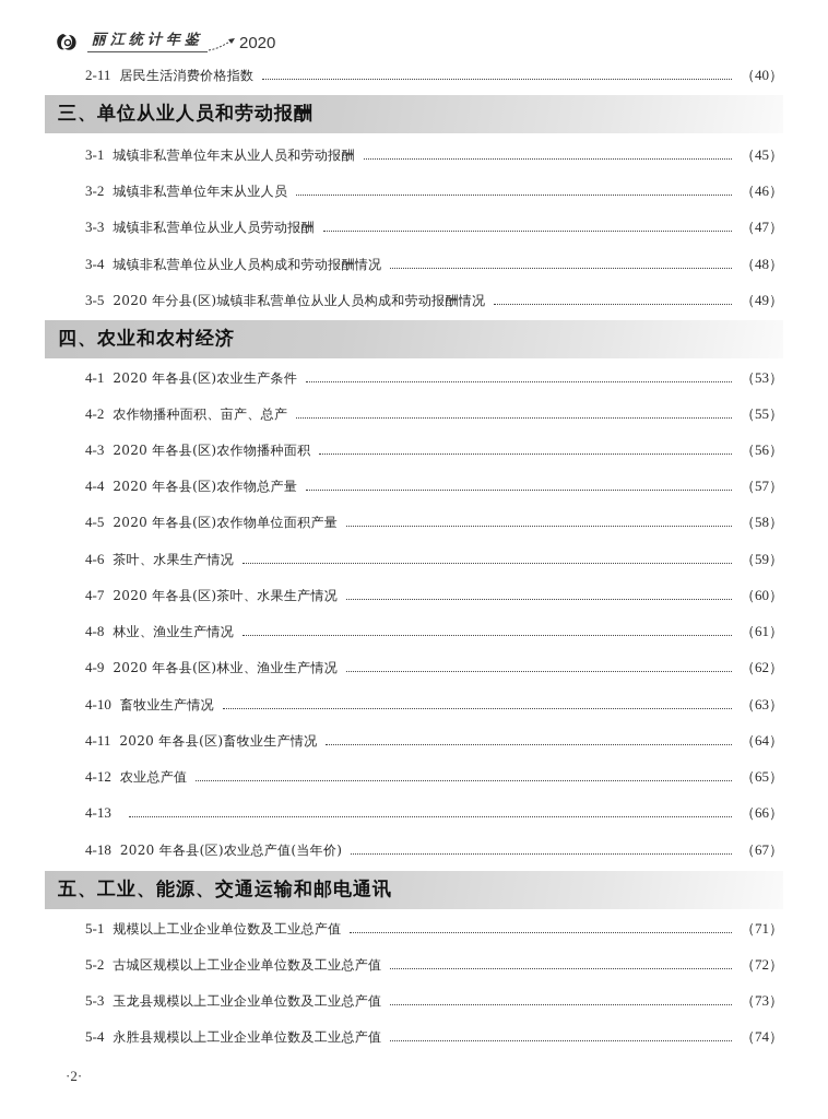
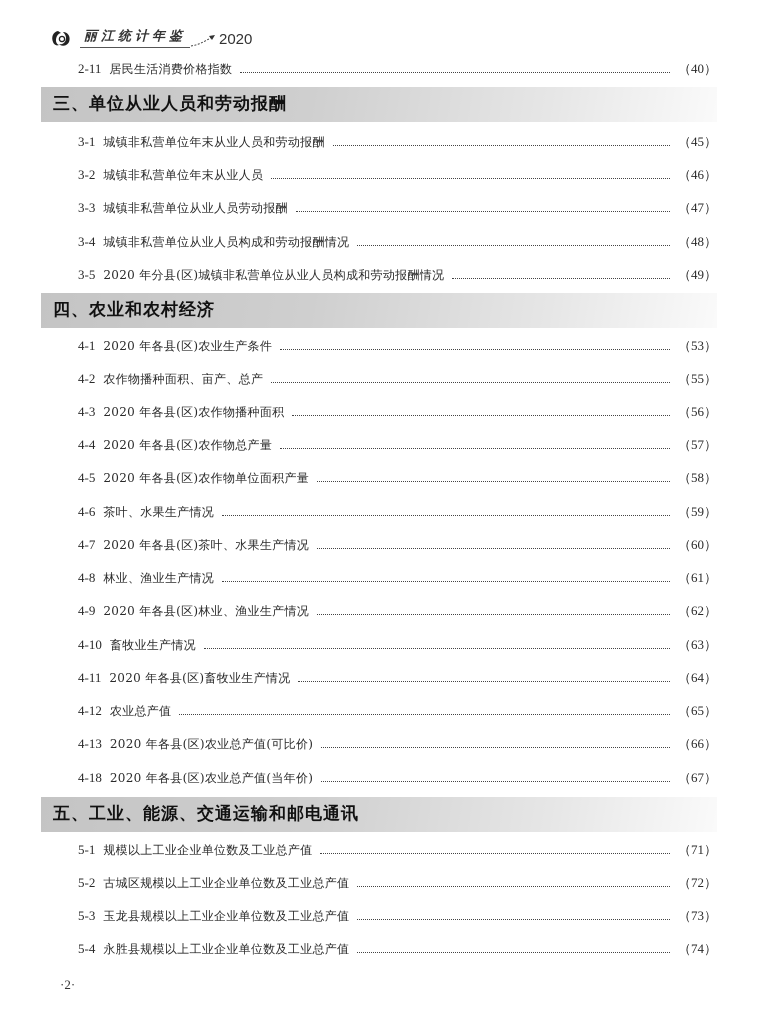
  丽江统计年鉴
  2020
  2-11
  居民生活消费价格指数
  （40）
  三、单位从业人员和劳动报酬
  3-1
  城镇非私营单位年末从业人员和劳动报酬
  （45）
  3-2
  城镇非私营单位年末从业人员
  （46）
  3-3
  城镇非私营单位从业人员劳动报酬
  （47）
  3-4
  城镇非私营单位从业人员构成和劳动报酬情况
  （48）
  3-5
  2020 年分县(区)城镇非私营单位从业人员构成和劳动报酬情况
  （49）
  四、农业和农村经济
  4-1
  2020 年各县(区)农业生产条件
  （53）
  4-2
  农作物播种面积、亩产、总产
  （55）
  4-3
  2020 年各县(区)农作物播种面积
  （56）
  4-4
  2020 年各县(区)农作物总产量
  （57）
  4-5
  2020 年各县(区)农作物单位面积产量
  （58）
  4-6
  茶叶、水果生产情况
  （59）
  4-7
  2020 年各县(区)茶叶、水果生产情况
  （60）
  4-8
  林业、渔业生产情况
  （61）
  4-9
  2020 年各县(区)林业、渔业生产情况
  （62）
  4-10
  畜牧业生产情况
  （63）
  4-11
  2020 年各县(区)畜牧业生产情况
  （64）
  4-12
  农业总产值
  （65）
  4-13
+ 2020 年各县(区)农业总产值(可比价)
  （66）
  4-18
  2020 年各县(区)农业总产值(当年价)
  （67）
  五、工业、能源、交通运输和邮电通讯
  5-1
  规模以上工业企业单位数及工业总产值
  （71）
  5-2
  古城区规模以上工业企业单位数及工业总产值
  （72）
  5-3
  玉龙县规模以上工业企业单位数及工业总产值
  （73）
  5-4
  永胜县规模以上工业企业单位数及工业总产值
  （74）
  ·2·
